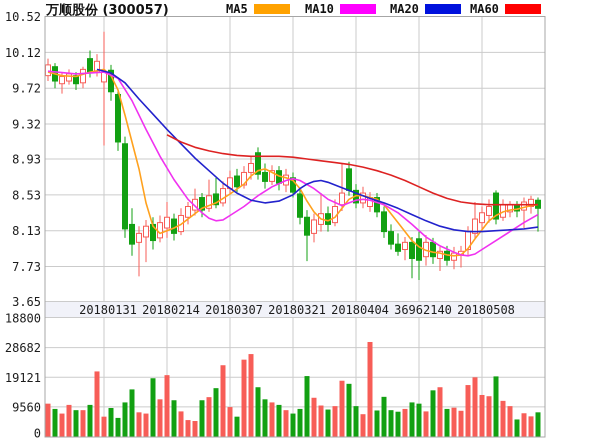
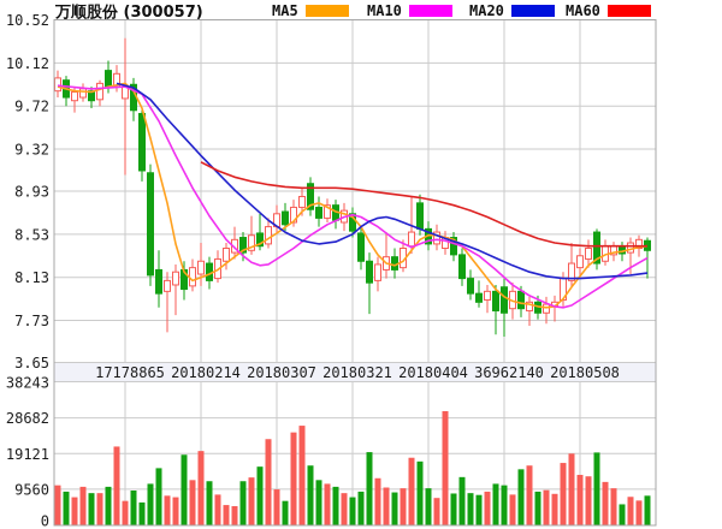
  万顺股份 (300057)
  MA5
  MA10
  MA20
  MA60
  10.52
  10.12
  9.72
  9.32
  8.93
  8.53
  8.13
  7.73
  3.65
- 18800
+ 38243
  28682
  19121
  9560
  0
- 20180131
+ 17178865
  20180214
  20180307
  20180321
  20180404
  36962140
  20180508
